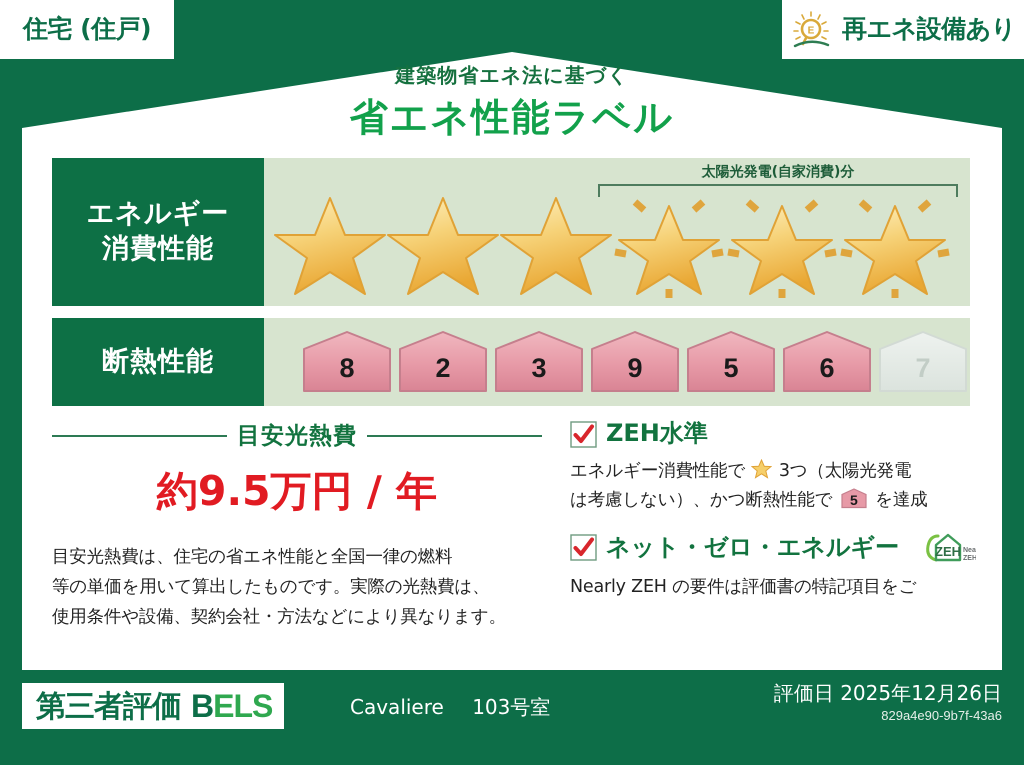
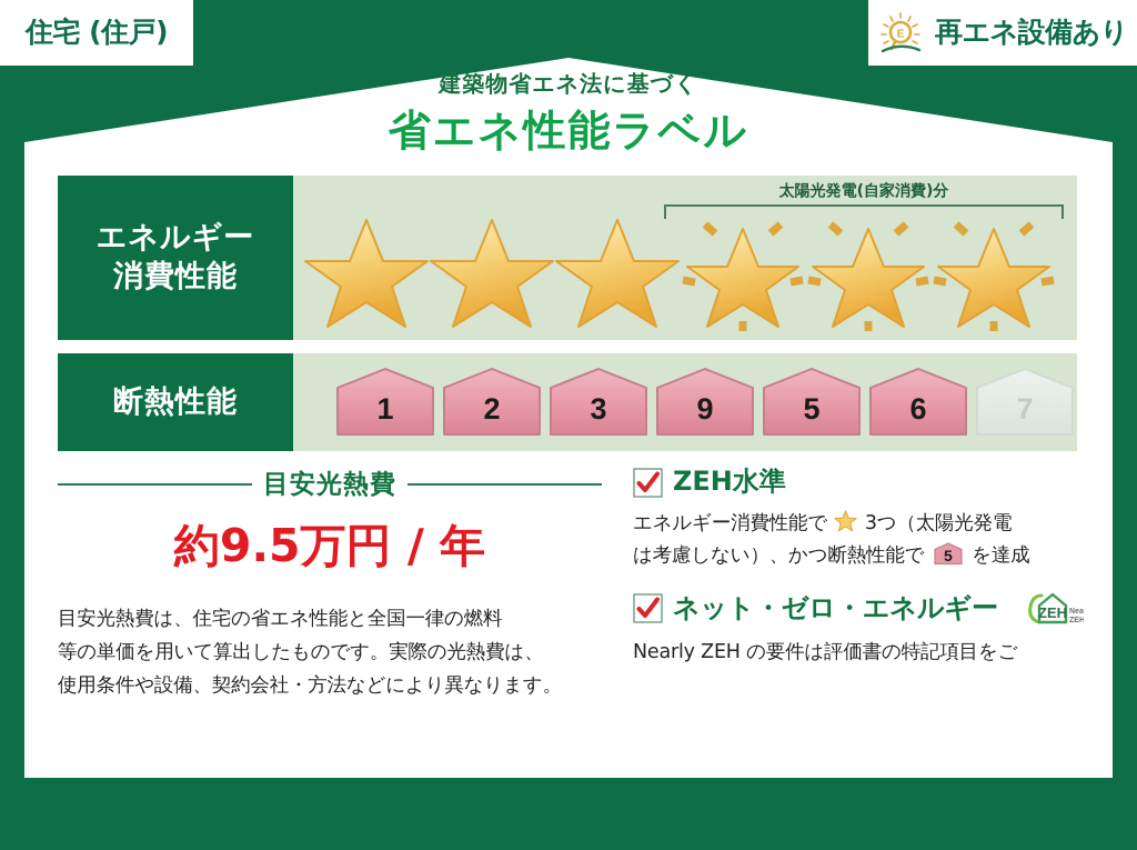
  住宅 (住戸)
  E
  再エネ設備あり
  建築物省エネ法に基づく
  省エネ性能ラベル
  エネルギー
  消費性能
  太陽光発電(自家消費)分
  断熱性能
- 8
+ 1
  2
  3
  9
  5
  6
  7
  目安光熱費
  約9.5万円 / 年
  目安光熱費は、住宅の省エネ性能と全国一律の燃料
  等の単価を用いて算出したものです。実際の光熱費は、
  使用条件や設備、契約会社・方法などにより異なります。
  ZEH水準
  エネルギー消費性能で 3つ（太陽光発電
  は考慮しない）、かつ断熱性能で
  5
  を達成
  ネット・ゼロ・エネルギー
  ZEH
  Nearly ZEH の要件は評価書の特記項目をご
- 第三者評価
- BELS
- Cavaliere 103号室
- 評価日 2025年12月26日
- 829a4e90-9b7f-43a6
